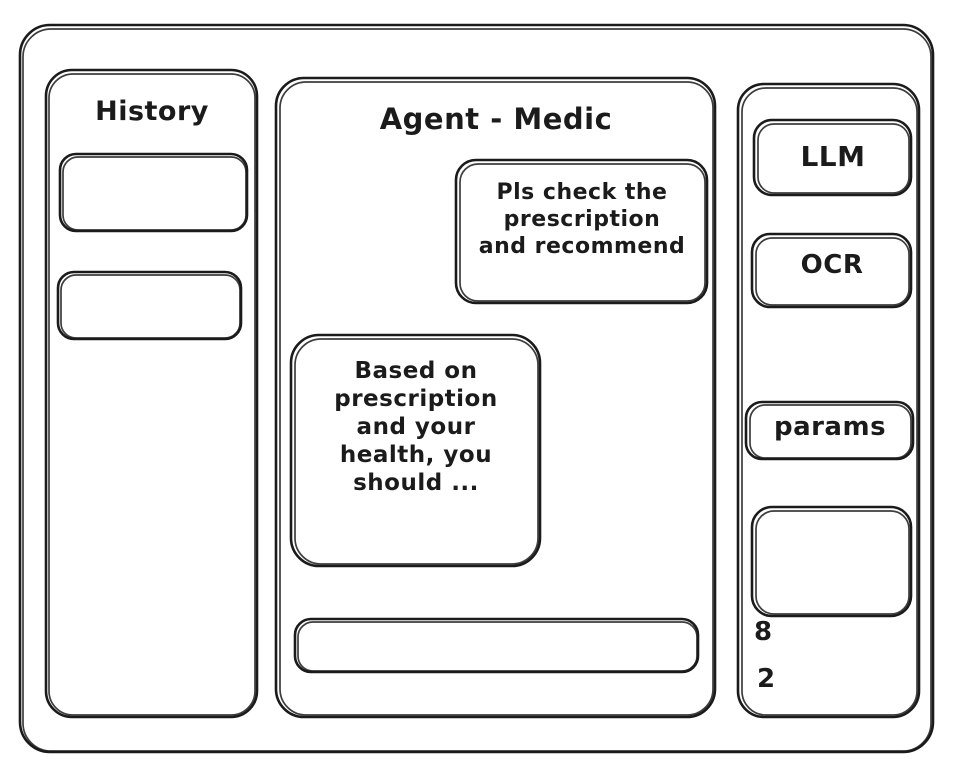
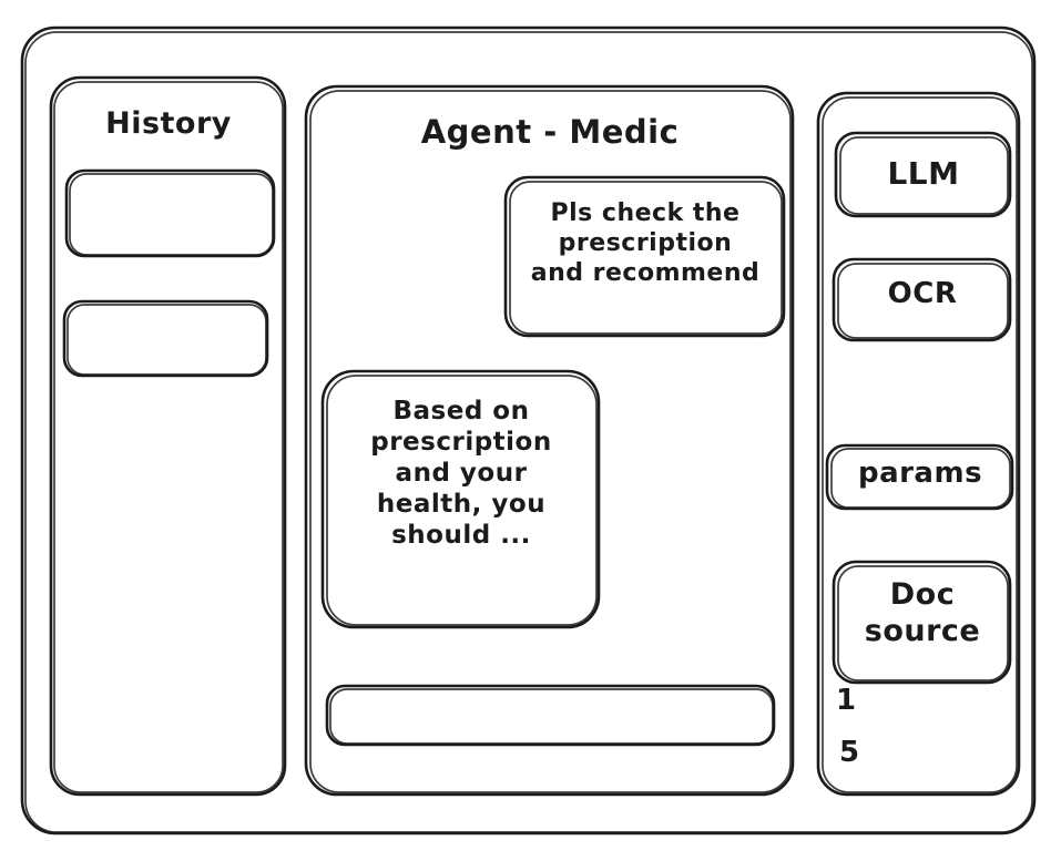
  History
  Agent - Medic
  Pls check the
  prescription
  and recommend
  Based on
  prescription
  and your
  health, you
  should ...
  LLM
  OCR
  params
+ Doc
+ source
- 8
+ 1
- 2
+ 5
